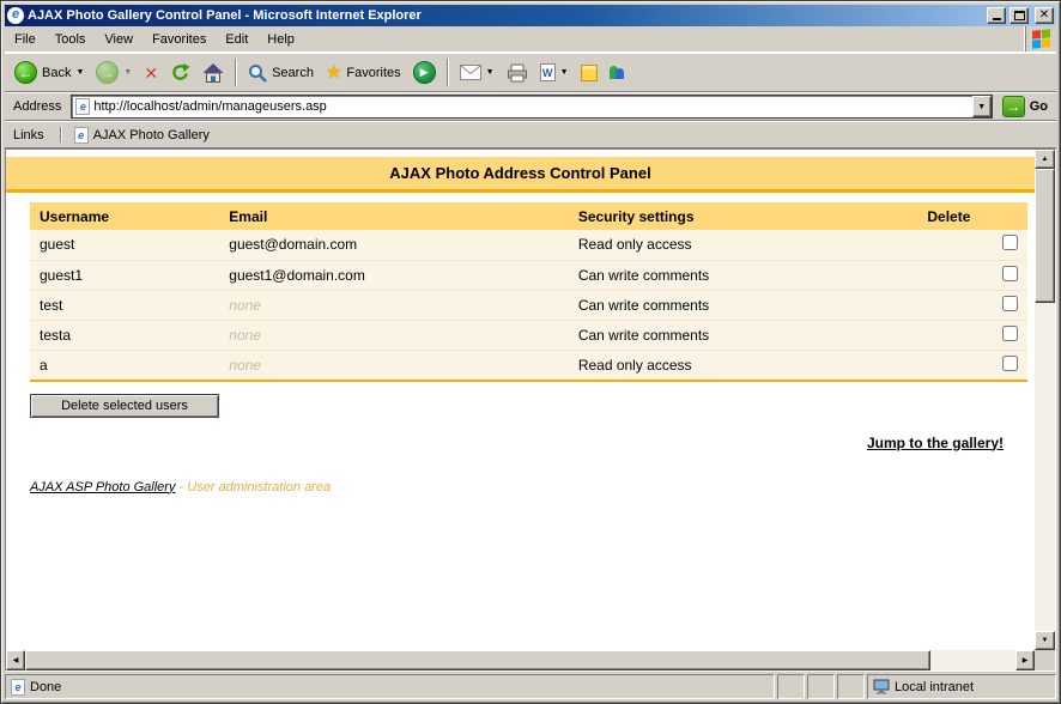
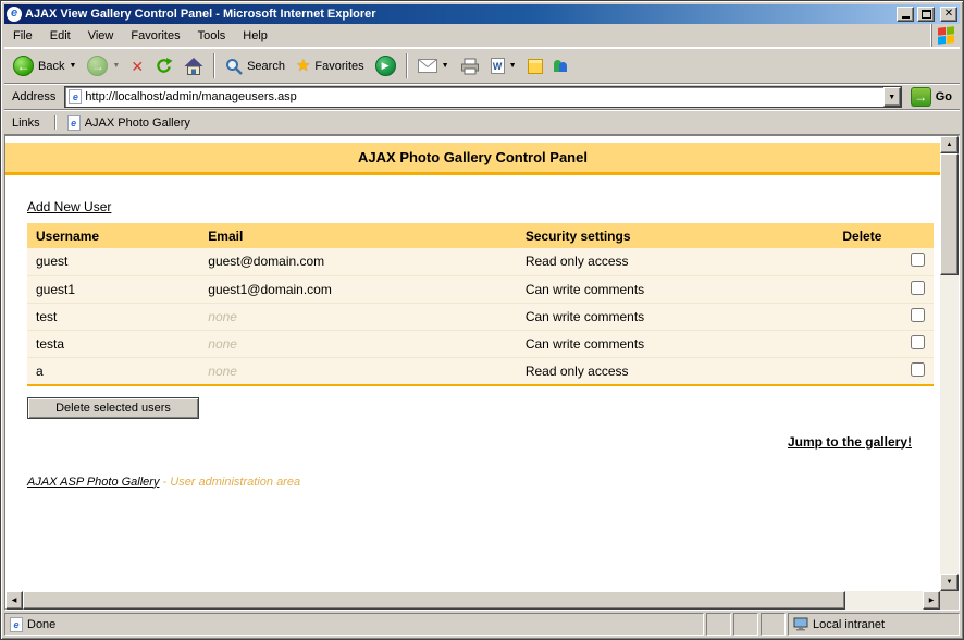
  e
- AJAX Photo Gallery Control Panel - Microsoft Internet Explorer
+ AJAX View Gallery Control Panel - Microsoft Internet Explorer
  ✕
  File
- Tools
+ Edit
  View
  Favorites
- Edit
+ Tools
  Help
  ←
  Back
  →
  ✕
  Search
  ★
  Favorites
  ▶
  W
  Address
  e
  http://localhost/admin/manageusers.asp
  →
  Go
  Links
  e
  AJAX Photo Gallery
- AJAX Photo Address Control Panel
+ AJAX Photo Gallery Control Panel
+ Add New User
  Username	Email	Security settings	Delete
  guest	guest@domain.com	Read only access
  guest1	guest1@domain.com	Can write comments
  test	none	Can write comments
  testa	none	Can write comments
  a	none	Read only access
  Delete selected users
  Jump to the gallery!
  AJAX ASP Photo Gallery - User administration area
  e
  Done
  Local intranet
